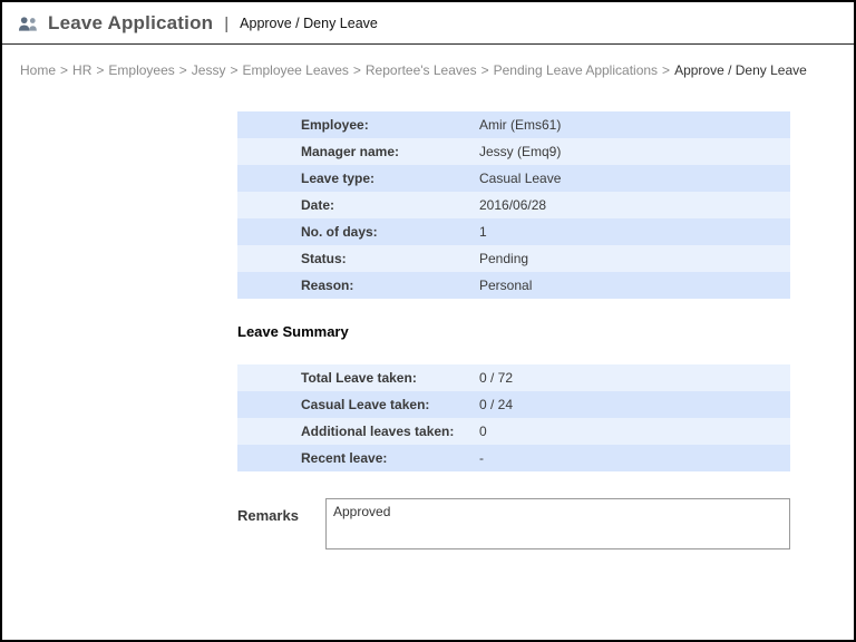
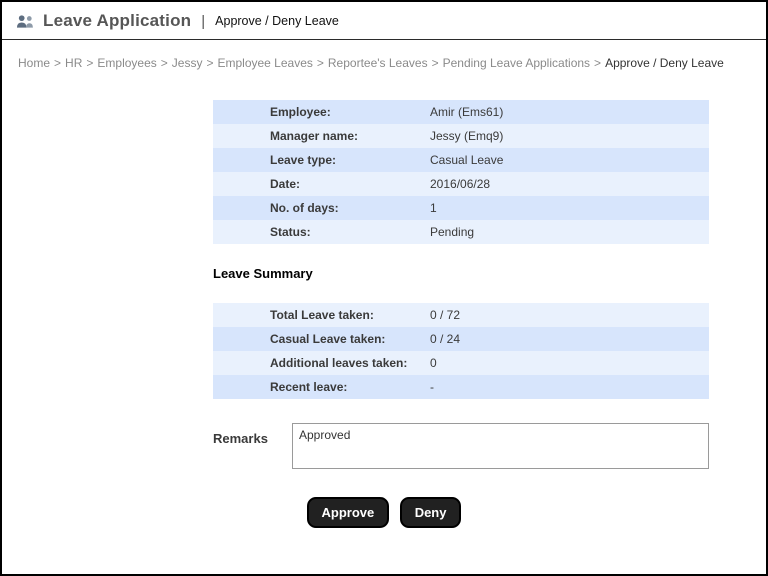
  Leave Application
  |
  Approve / Deny Leave
  Home > HR > Employees > Jessy > Employee Leaves > Reportee's Leaves > Pending Leave Applications > Approve / Deny Leave
  Employee:	Amir (Ems61)
  Manager name:	Jessy (Emq9)
  Leave type:	Casual Leave
  Date:	2016/06/28
  No. of days:	1
  Status:	Pending
- Reason:	Personal
  Leave Summary
  Total Leave taken:	0 / 72
  Casual Leave taken:	0 / 24
  Additional leaves taken:	0
  Recent leave:	-
  Remarks
  Approved
+ Approve Deny
